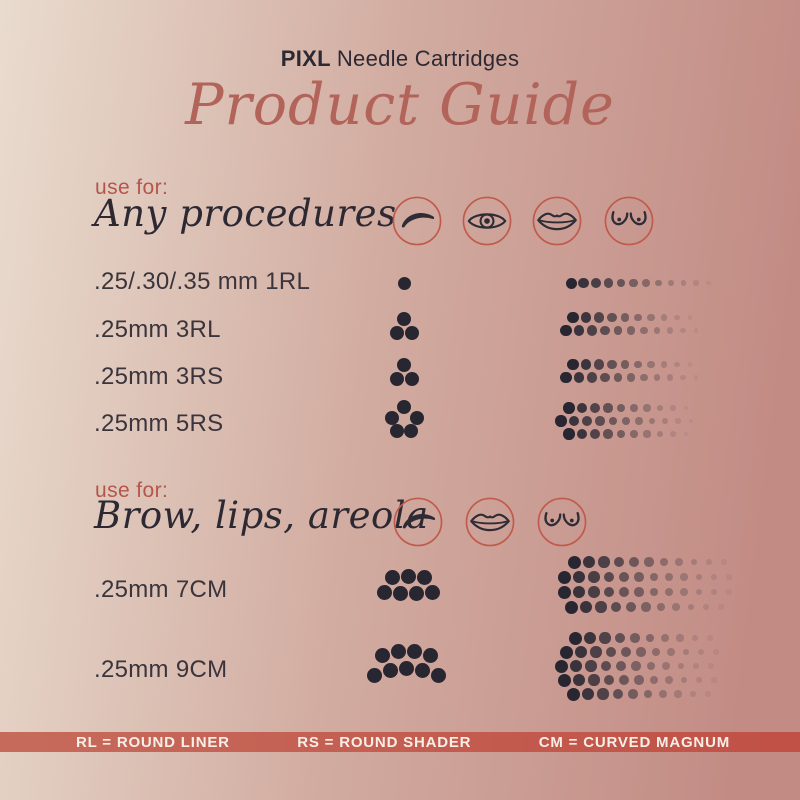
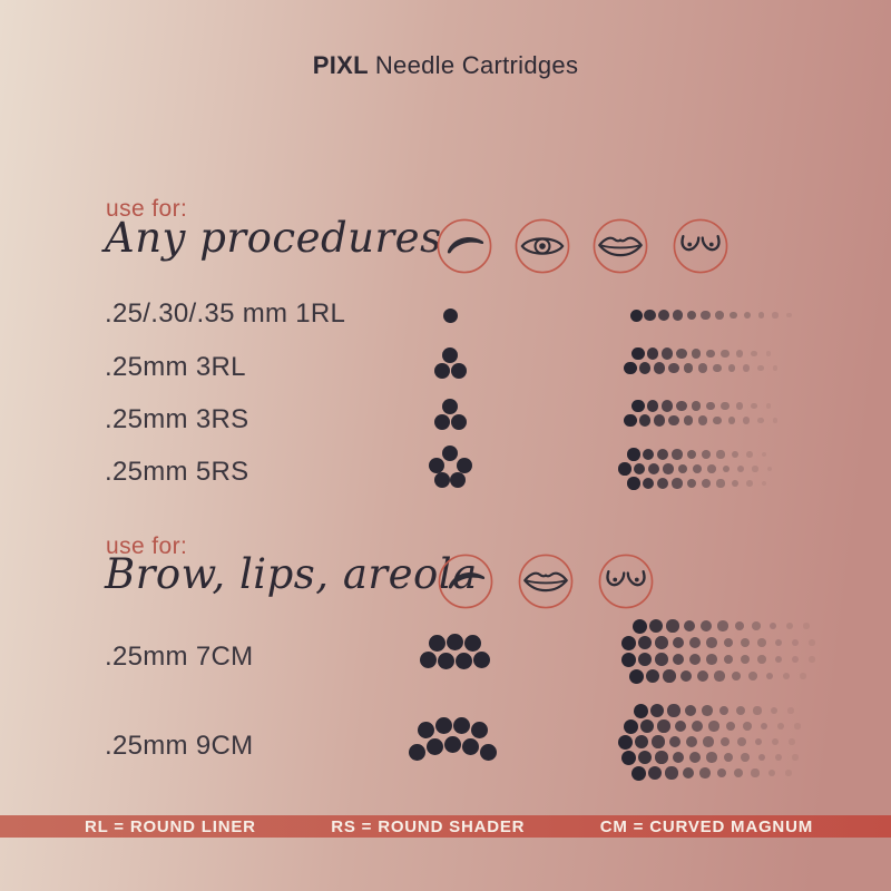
  PIXL Needle Cartridges
- Product Guide
  use for:
  Any procedures
  .25/.30/.35 mm 1RL
  .25mm 3RL
  .25mm 3RS
  .25mm 5RS
  use for:
  Brow, lips, areol
  .25mm 7CM
  .25mm 9CM
  RL = ROUND LINER
  RS = ROUND SHADER
  CM = CURVED MAGNUM
